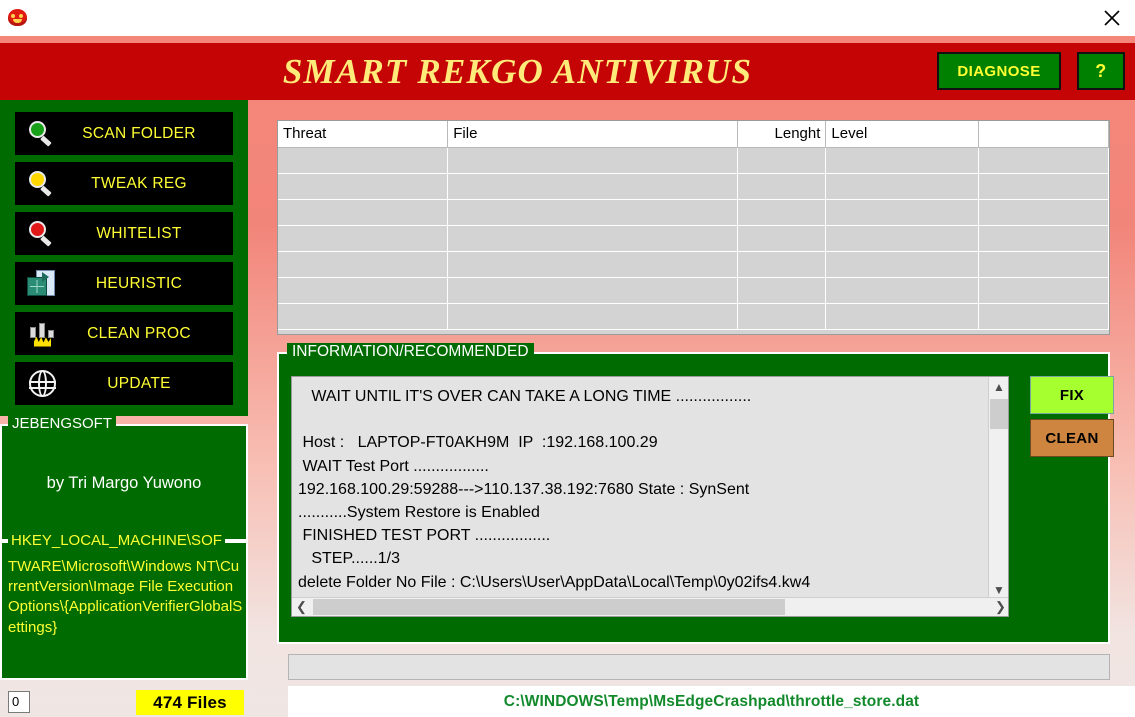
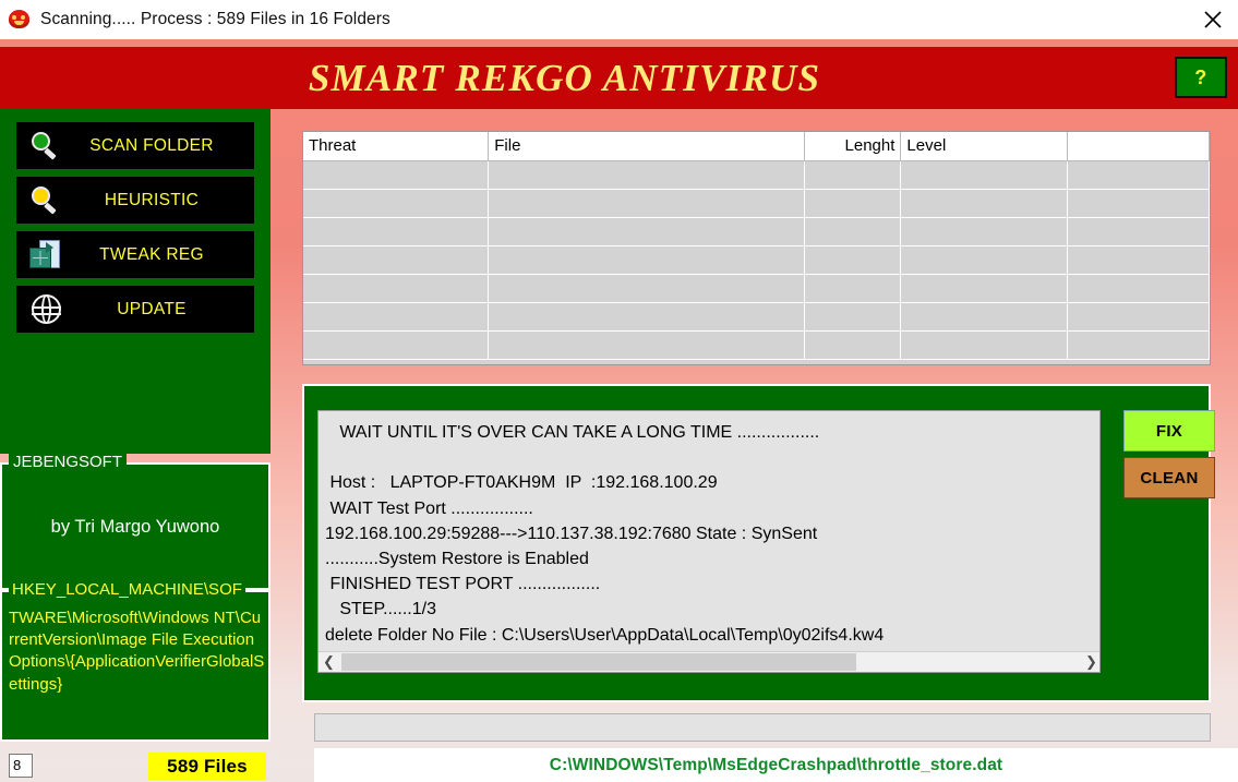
+ Scanning..... Process : 589 Files in 16 Folders
  SMART REKGO ANTIVIRUS
- DIAGNOSE
  ?
  SCAN FOLDER
- TWEAK REG
+ HEURISTIC
- WHITELIST
- HEURISTIC
+ TWEAK REG
- CLEAN PROC
  UPDATE
  JEBENGSOFT
  by Tri Margo Yuwono
  HKEY_LOCAL_MACHINE\SOF
  TWARE\Microsoft\Windows NT\CurrentVersion\Image File Execution Options\{ApplicationVerifierGlobalSettings}
- 0
+ 8
- 474 Files
+ 589 Files
  Threat	File	Lenght	Level
- INFORMATION/RECOMMENDED
  WAIT UNTIL IT'S OVER CAN TAKE A LONG TIME .................
  Host : LAPTOP-FT0AKH9M IP :192.168.100.29
  WAIT Test Port .................
  192.168.100.29:59288--->110.137.38.192:7680 State : SynSent
  ...........System Restore is Enabled
  FINISHED TEST PORT .................
  STEP......1/3
  delete Folder No File : C:\Users\User\AppData\Local\Temp\0y02ifs4.kw4
- ▲
- ▼
  ❮
  ❯
  FIX
  CLEAN
  C:\WINDOWS\Temp\MsEdgeCrashpad\throttle_store.dat
